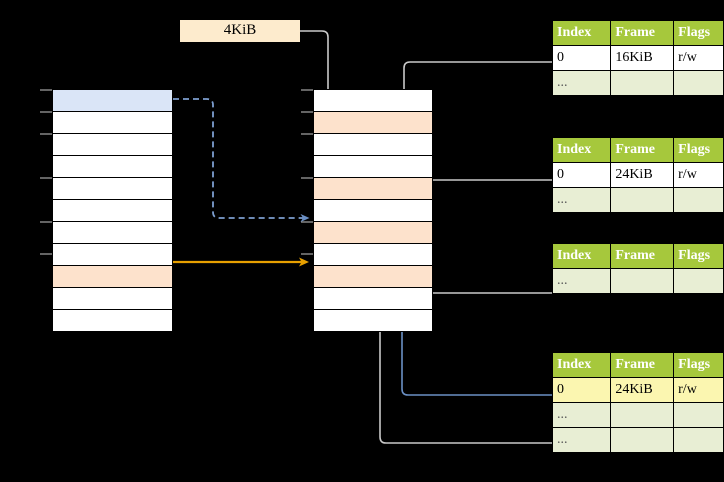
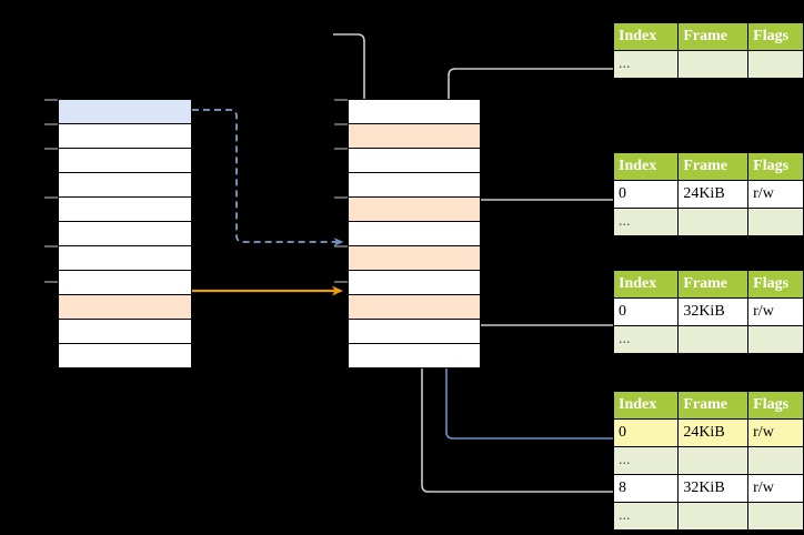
- 4KiB
  Index	Frame	Flags
- 0	16KiB	r/w
  ...
  Index	Frame	Flags
  0	24KiB	r/w
  ...
  Index	Frame	Flags
+ 0	32KiB	r/w
  ...
  Index	Frame	Flags
  0	24KiB	r/w
  ...
+ 8	32KiB	r/w
  ...
